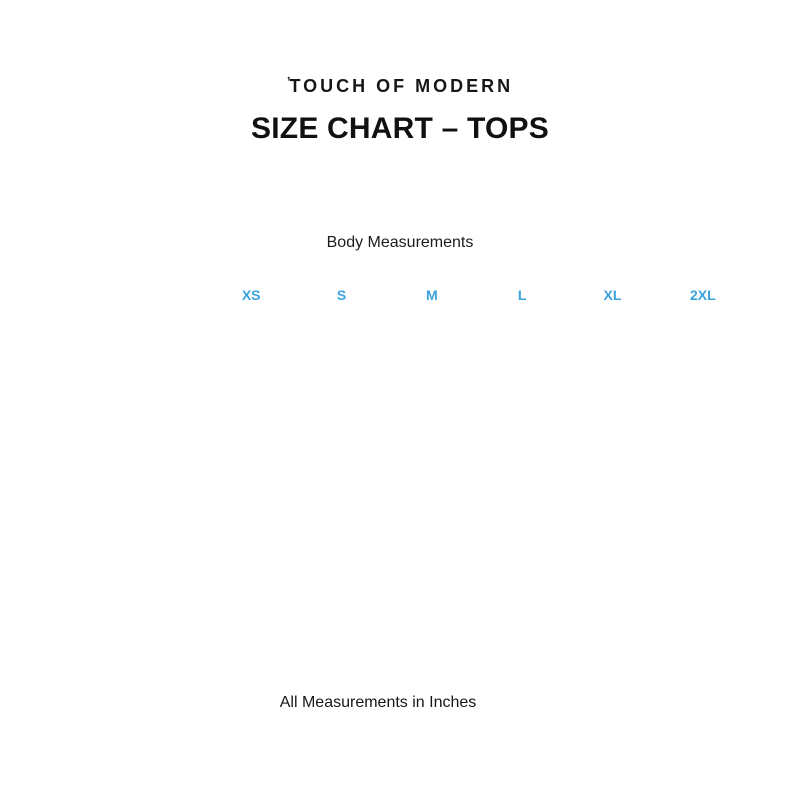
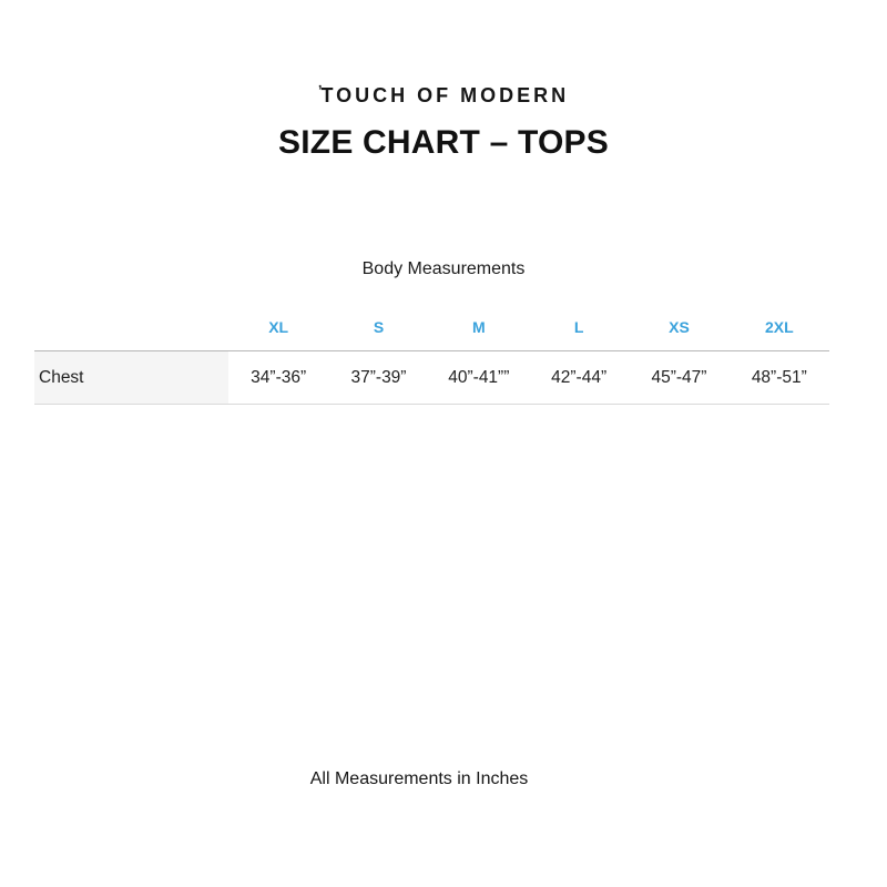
  ʼTOUCH OF MODERN
  SIZE CHART – TOPS
  Body Measurements
- XS
+ XL
  S
  M
  L
- XL
+ XS
  2XL
+ Chest
+ 34”-36”
+ 37”-39”
+ 40”-41””
+ 42”-44”
+ 45”-47”
+ 48”-51”
  All Measurements in Inches
